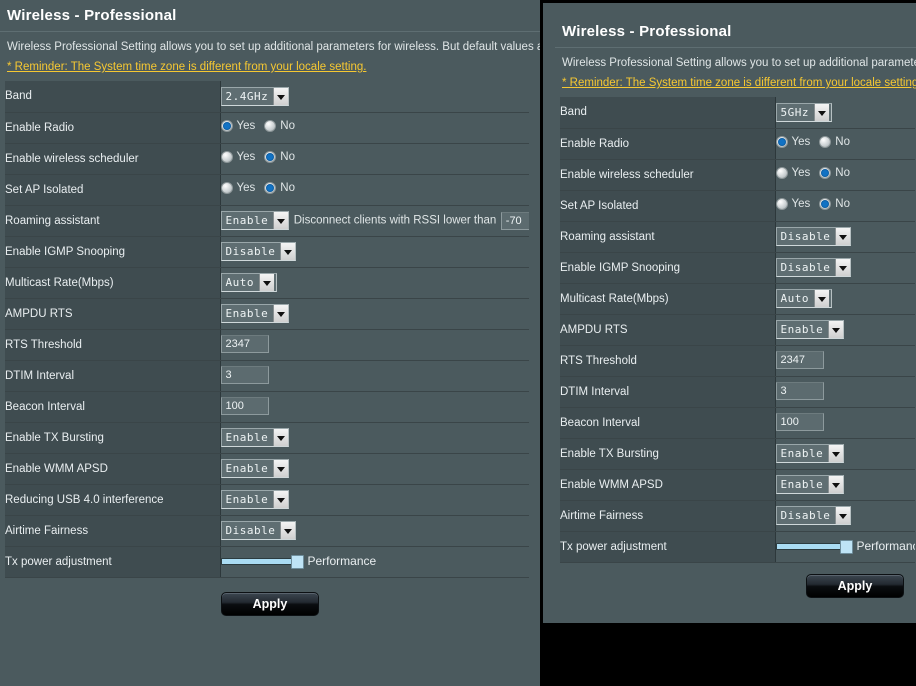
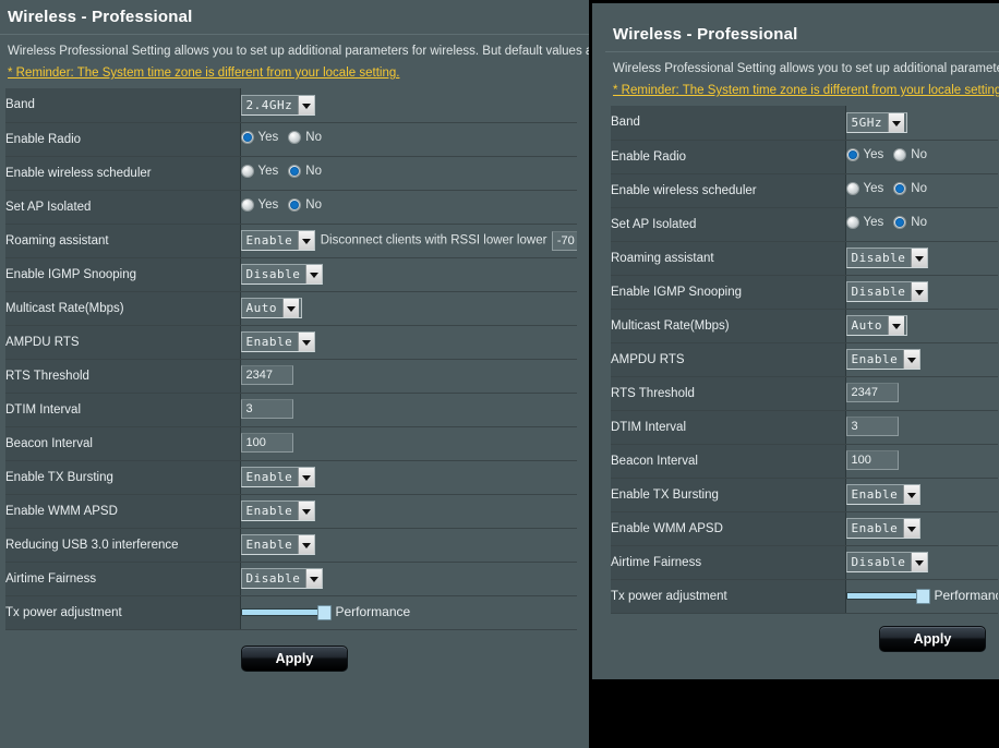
  Wireless - Professional
  Wireless Professional Setting allows you to set up additional parameters for wireless. But default values
  * Reminder: The System time zone is different from your locale setting.
  Band	2.4GHz
  Enable Radio	Yes No
  Enable wireless scheduler	Yes No
  Set AP Isolated	Yes No
- Roaming assistant	Enable Disconnect clients with RSSI lower than -70
+ Roaming assistant	Enable Disconnect clients with RSSI lower lower -70
  Enable IGMP Snooping	Disable
  Multicast Rate(Mbps)	Auto
  AMPDU RTS	Enable
  RTS Threshold	2347
  DTIM Interval	3
  Beacon Interval	100
  Enable TX Bursting	Enable
  Enable WMM APSD	Enable
- Reducing USB 4.0 interference	Enable
+ Reducing USB 3.0 interference	Enable
  Airtime Fairness	Disable
  Tx power adjustment	Performance
  Apply
  Wireless - Professional
  Wireless Professional Setting allows you to set up additional paramet
  * Reminder: The System time zone is different from your locale setting
  Band	5GHz
  Enable Radio	Yes No
  Enable wireless scheduler	Yes No
  Set AP Isolated	Yes No
  Roaming assistant	Disable
  Enable IGMP Snooping	Disable
  Multicast Rate(Mbps)	Auto
  AMPDU RTS	Enable
  RTS Threshold	2347
  DTIM Interval	3
  Beacon Interval	100
  Enable TX Bursting	Enable
  Enable WMM APSD	Enable
  Airtime Fairness	Disable
  Tx power adjustment	Performan
  Apply
